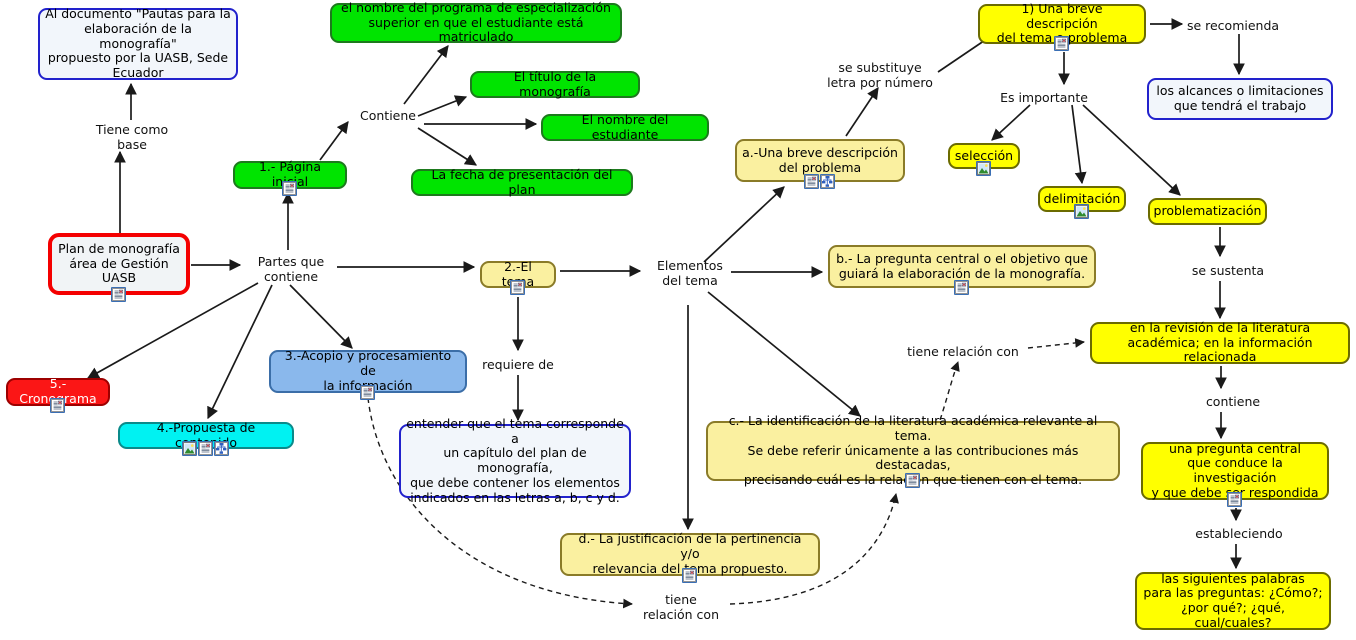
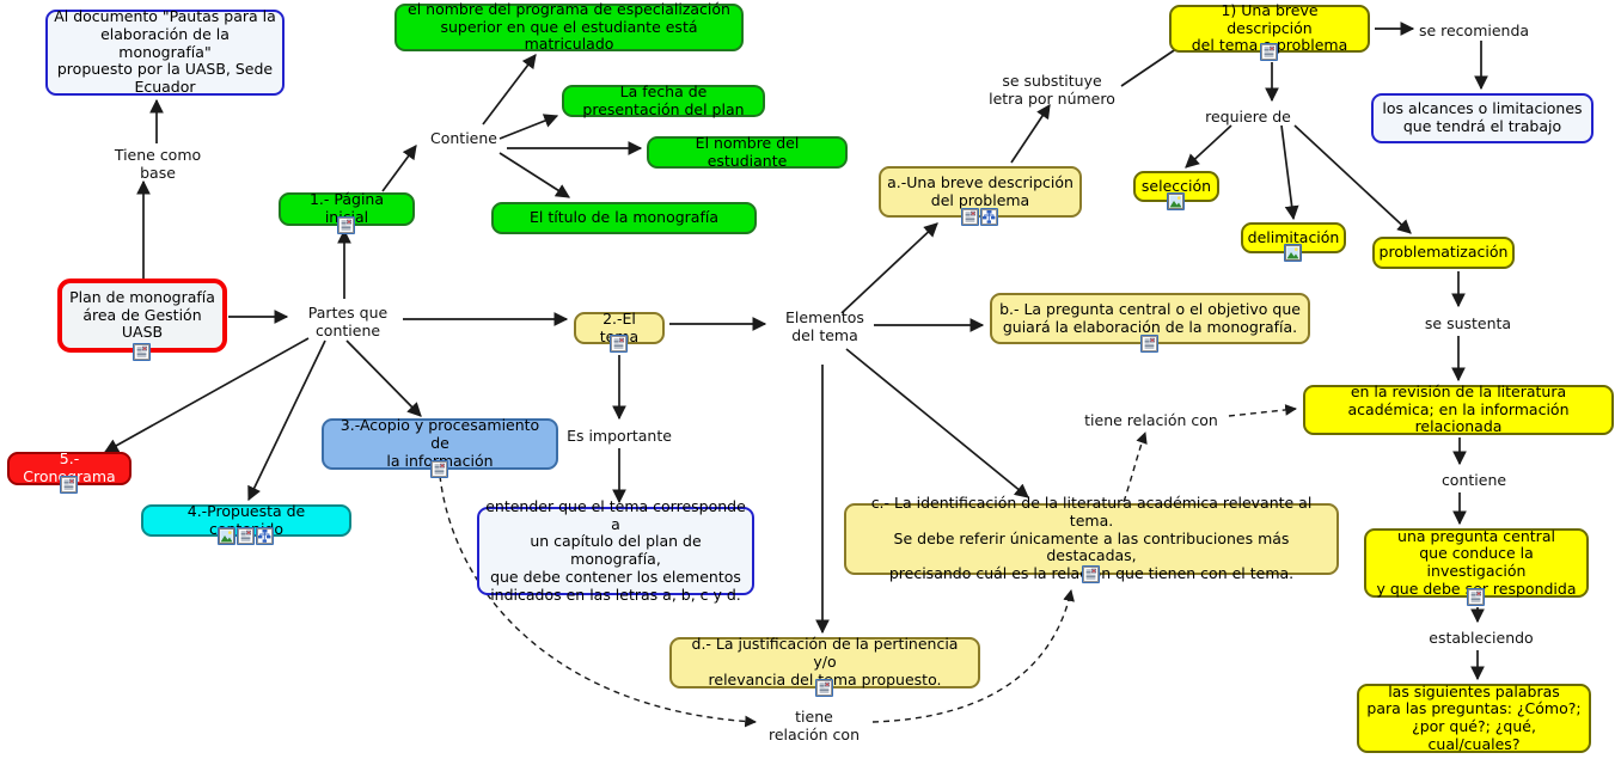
  Al documento "Pautas para la
  elaboración de la monografía"
  propuesto por la UASB, Sede
  Ecuador
  el nombre del programa de especialización
  superior en que el estudiante está matriculado
  1) Una breve descripción
  del tema problema
  los alcances o limitaciones
  que tendrá el trabajo
- El título de la monografía
+ La fecha de presentación del plan
  El nombre del estudiante
  1.- Página inal
  selección
  a.-Una breve descripción
  del problema
- La fecha de presentación del plan
+ El título de la monografía
  delimitación
  problematización
  Plan de monografía
  área de Gestión
  UASB
  2.-El ta
  b.- La pregunta central o el objetivo que
  guiará la elaboración de la monografía.
  en la revisión de la literatura
  académica; en la información relacionada
  3.-Acopio y procesamiento de
  la infoación
  5.-Cronrama
  entender que el tema corresponde a
  un capítulo del plan de monografía,
  que debe contener los elementos
  indicados en las letras a, b, c y d.
  c.- La identificación de la literatura académica relevante al tema.
  Se debe referir únicamente a las contribuciones más destacadas,
  precisando cuál es la relan que tienen con el tema.
  una pregunta central
  que conduce la investigación
  y que deber respondida
  d.- La justificación de la pertinencia y/o
  relevancia delma propuesto.
  las siguientes palabras
  para las preguntas: ¿Cómo?;
  ¿por qué?; ¿qué, cual/cuales?
  Tiene como
  base
  Contiene
  se substituye
  letra por número
  se recomienda
- Es importante
+ requiere de
  Partes que
  contiene
  Elementos
  del tema
  se sustenta
- requiere de
+ Es importante
  tiene relación con
  contiene
  estableciendo
  tiene
  relación con
